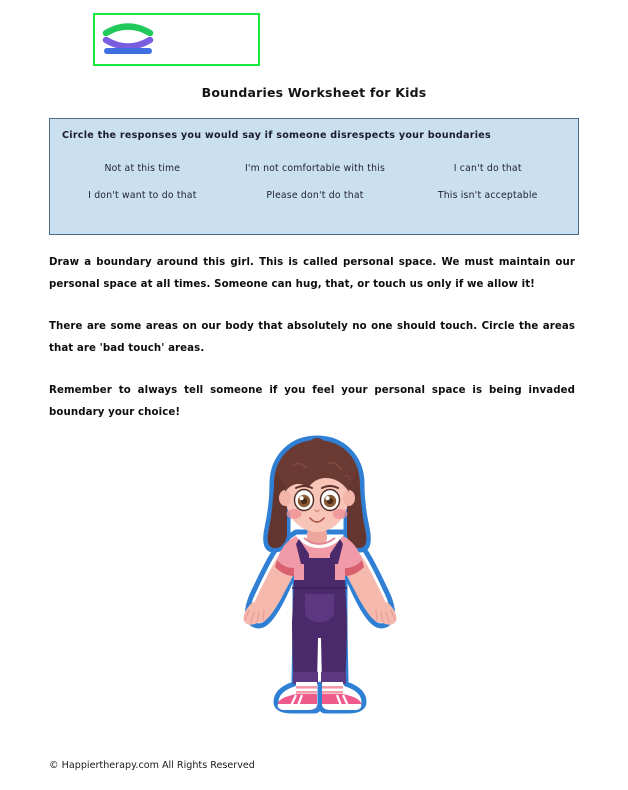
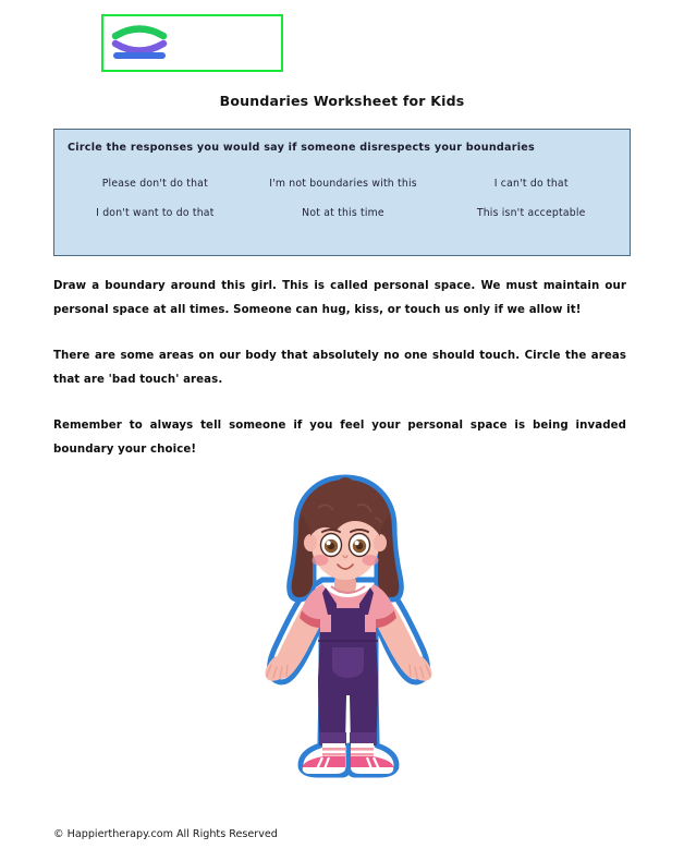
  Boundaries Worksheet for Kids
  Circle the responses you would say if someone disrespects your boundaries
- Not at this time
+ Please don't do that
- I'm not comfortable with this
+ I'm not boundaries with this
  I can't do that
  I don't want to do that
- Please don't do that
+ Not at this time
  This isn't acceptable
- Draw a boundary around this girl. This is called personal space. We must maintain our personal space at all times. Someone can hug, that, or touch us only if we allow it!
+ Draw a boundary around this girl. This is called personal space. We must maintain our personal space at all times. Someone can hug, kiss, or touch us only if we allow it!
  There are some areas on our body that absolutely no one should touch. Circle the areas that are 'bad touch' areas.
  Remember to always tell someone if you feel your personal space is being invaded boundary your choice!
  © Happiertherapy.com All Rights Reserved
